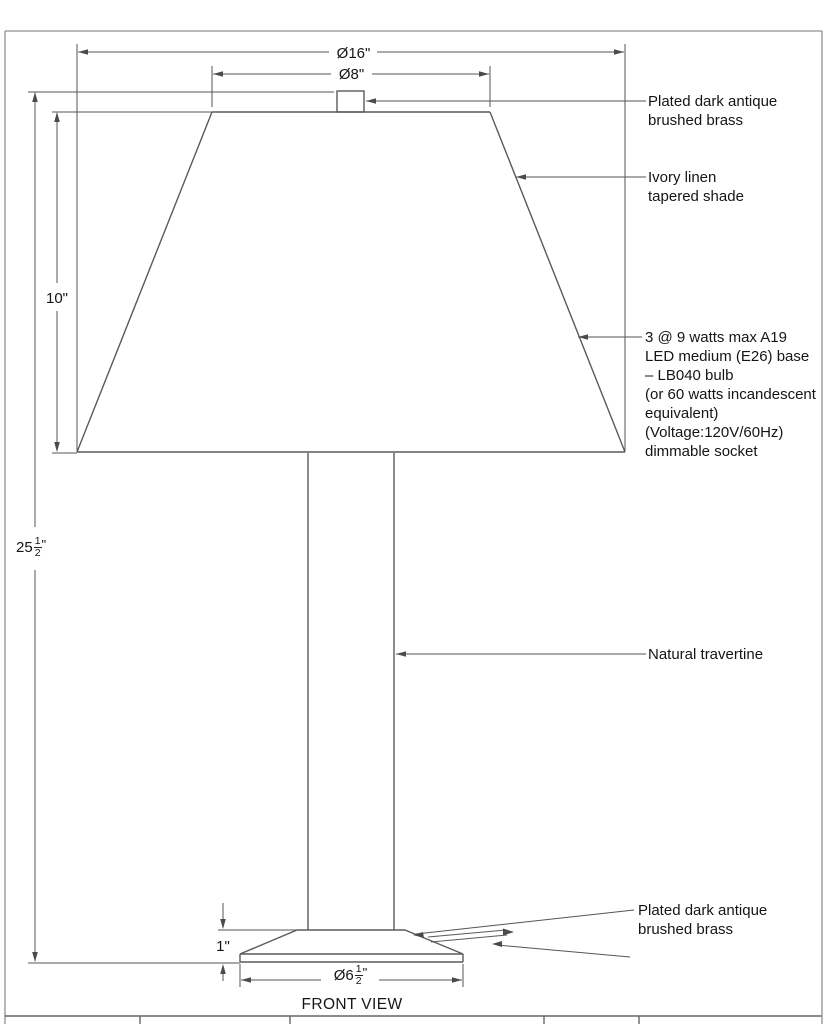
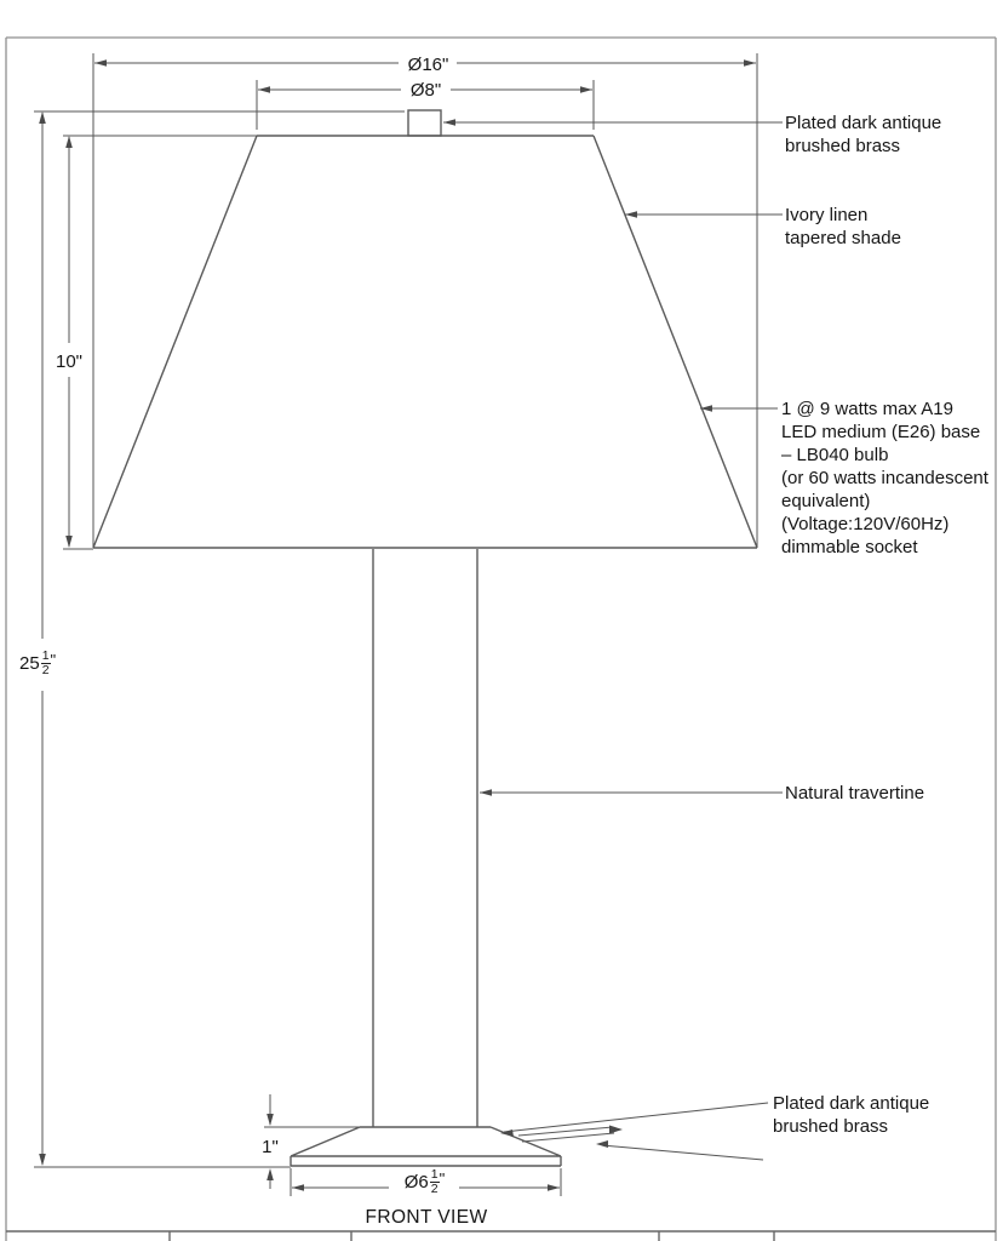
  Ø16"
  Ø8"
  10"
  25
  1
  2
  "
  1"
  Ø6
  1
  2
  "
  FRONT VIEW
  Plated dark antique
  brushed brass
  Ivory linen
  tapered shade
- 3 @ 9 watts max A19
+ 1 @ 9 watts max A19
  LED medium (E26) base
  – LB040 bulb
  (or 60 watts incandescent
  equivalent)
  (Voltage:120V/60Hz)
  dimmable socket
  Natural travertine
  Plated dark antique
  brushed brass
